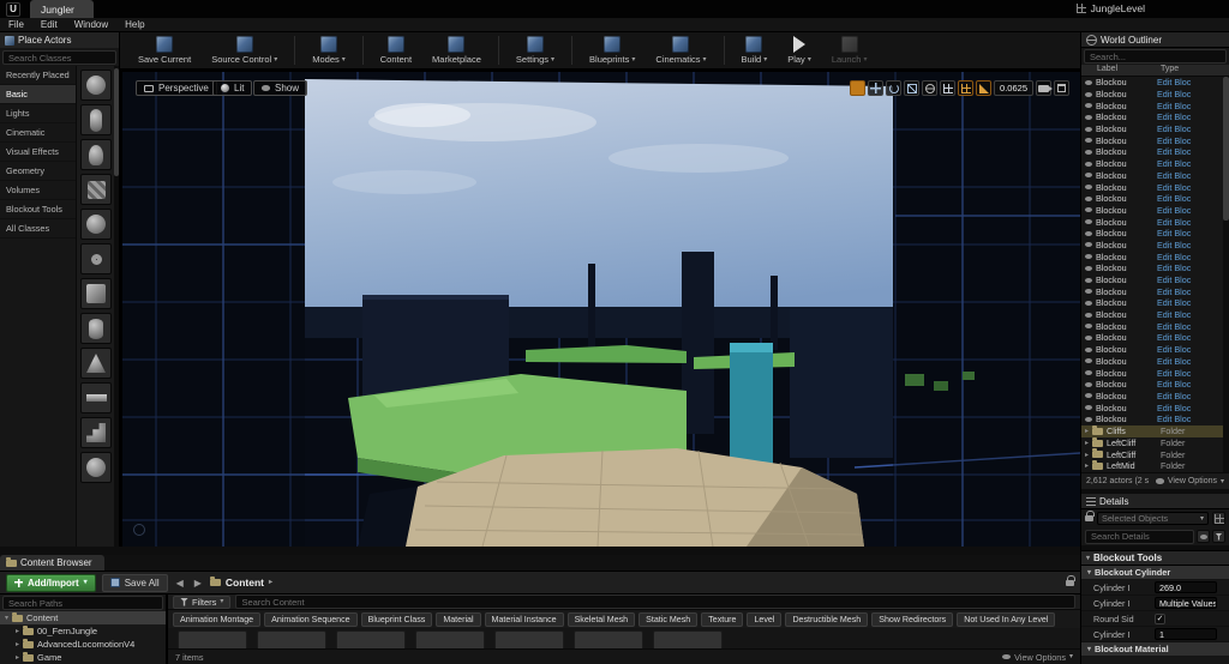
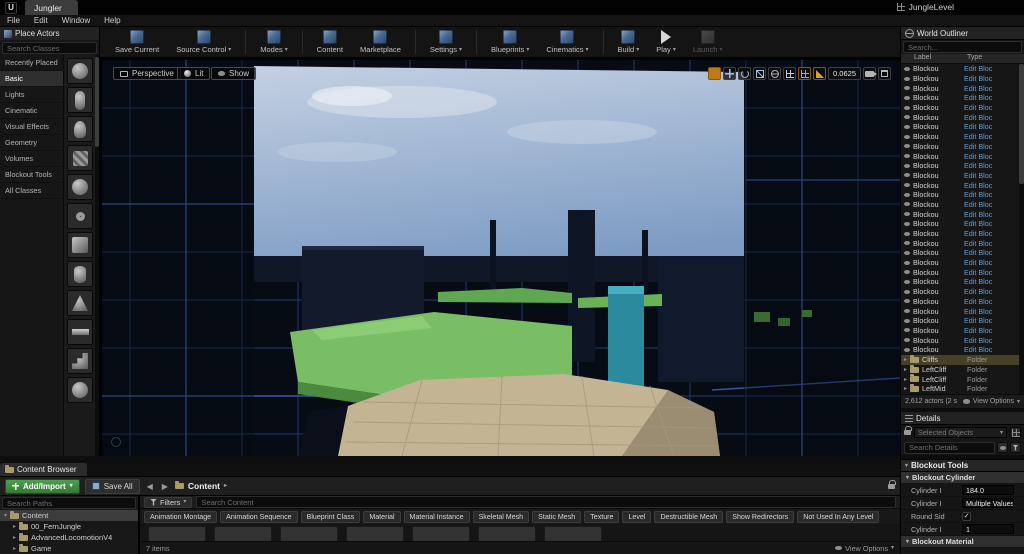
  U
  Jungler
  JungleLevel
  File
  Edit
  Window
  Help
  Save Current
  Source Control
  Modes
  Content
  Marketplace
  Settings
  Blueprints
  Cinematics
  Build
  Play
  Launch
  Place Actors
  Search Classes
  Recently Placed
  Basic
  Lights
  Cinematic
  Visual Effects
  Geometry
  Volumes
  Blockout Tools
  All Classes
  Perspective
  Lit
  Show
  0.0625
  World Outliner
  Search...
  Blockou
  Edit Bloc
  Blockou
  Edit Bloc
  Blockou
  Edit Bloc
  Blockou
  Edit Bloc
  Blockou
  Edit Bloc
  Blockou
  Edit Bloc
  Blockou
  Edit Bloc
  Blockou
  Edit Bloc
  Blockou
  Edit Bloc
  Blockou
  Edit Bloc
  Blockou
  Edit Bloc
  Blockou
  Edit Bloc
  Blockou
  Edit Bloc
  Blockou
  Edit Bloc
  Blockou
  Edit Bloc
  Blockou
  Edit Bloc
  Blockou
  Edit Bloc
  Blockou
  Edit Bloc
  Blockou
  Edit Bloc
  Blockou
  Edit Bloc
  Blockou
  Edit Bloc
  Blockou
  Edit Bloc
  Blockou
  Edit Bloc
  Blockou
  Edit Bloc
  Blockou
  Edit Bloc
  Blockou
  Edit Bloc
  Blockou
  Edit Bloc
  Blockou
  Edit Bloc
  Blockou
  Edit Bloc
  Blockou
  Edit Bloc
  Cliffs
  Folder
  LeftCliff
  Folder
  LeftCliff
  Folder
  LeftMid
  Folder
  Details
  Selected Objects
  Search Details
  Blockout Tools
  Blockout Cylinder
  Cylinder I
- 269.0
+ 184.0
  Cylinder I
  Multiple Values
  Round Sid
  Cylinder I
  1
  Blockout Material
  Content Browser
  Add/Import
  Save All
  ◀
  ▶
  Content
  Search Paths
  Content
  00_FernJungle
  AdvancedLocomotionV4
  Game
  Filters
  Search Content
  Animation Montage
  Animation Sequence
  Blueprint Class
  Material
  Material Instance
  Skeletal Mesh
  Static Mesh
  Texture
  Level
  Destructible Mesh
  Show Redirectors
  Not Used In Any Level
  7 items
  View Options
